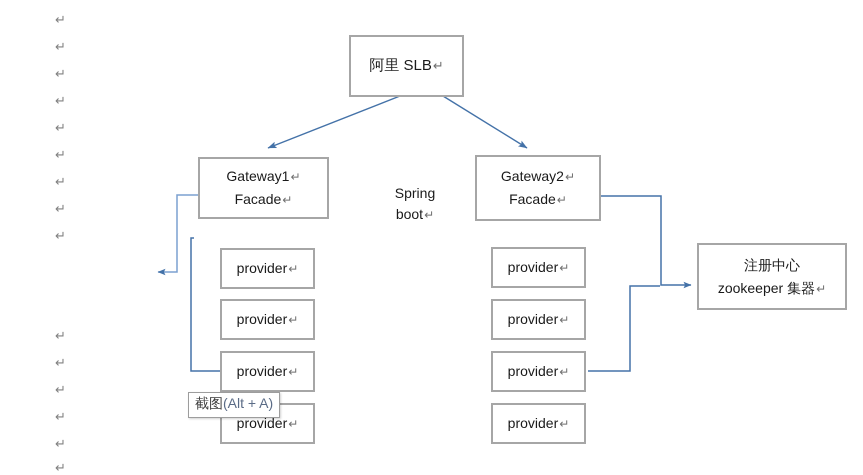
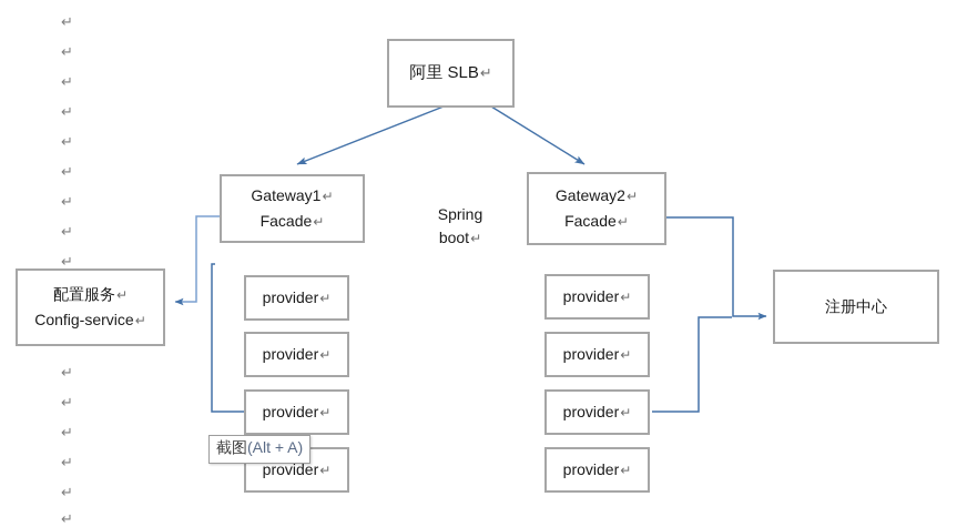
  ↵
  ↵
  ↵
  ↵
  ↵
  ↵
  ↵
  ↵
  ↵
  ↵
  ↵
  ↵
  ↵
  ↵
  ↵
  阿里 SLB↵
  Gateway1↵
  Facade↵
  Gateway2↵
  Facade↵
  Spring
  boot↵
+ 配置服务↵
+ Config-service↵
  注册中心
- zookeeper 集器↵
  provider↵
  provider↵
  provider↵
  provider↵
  provider↵
  provider↵
  provider↵
  provider↵
  截图(Alt + A)
